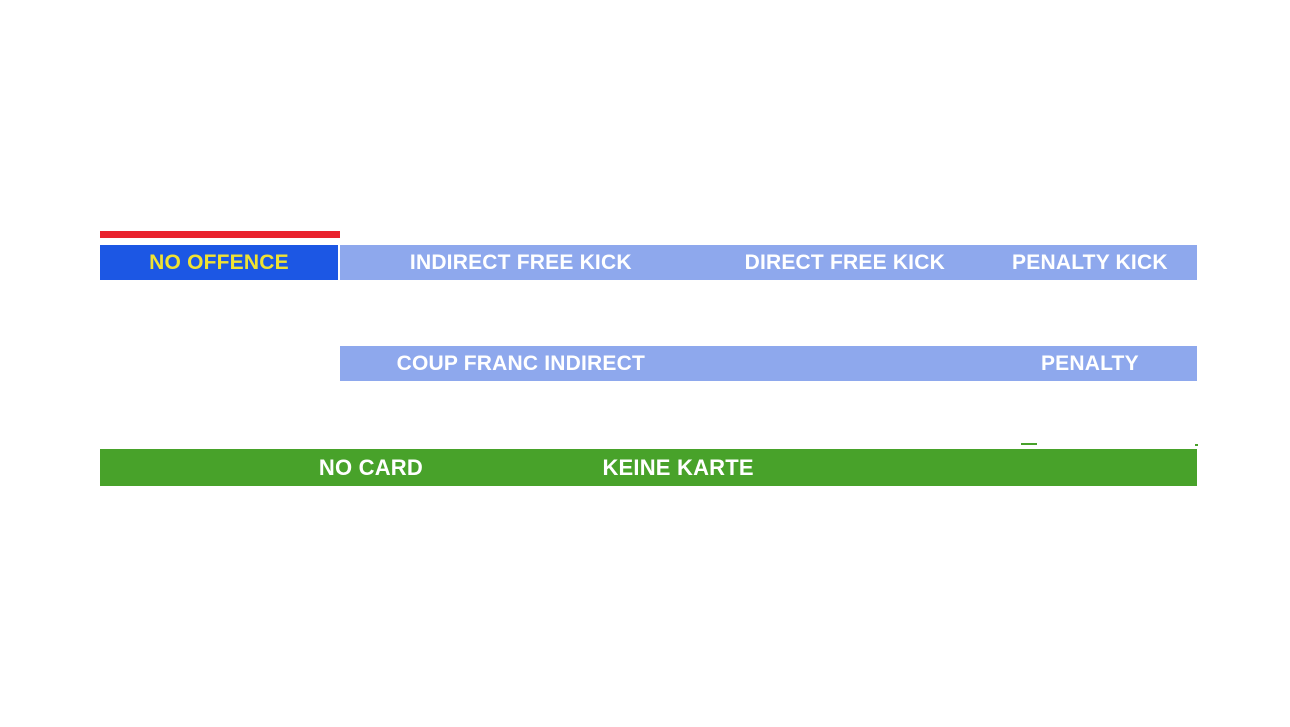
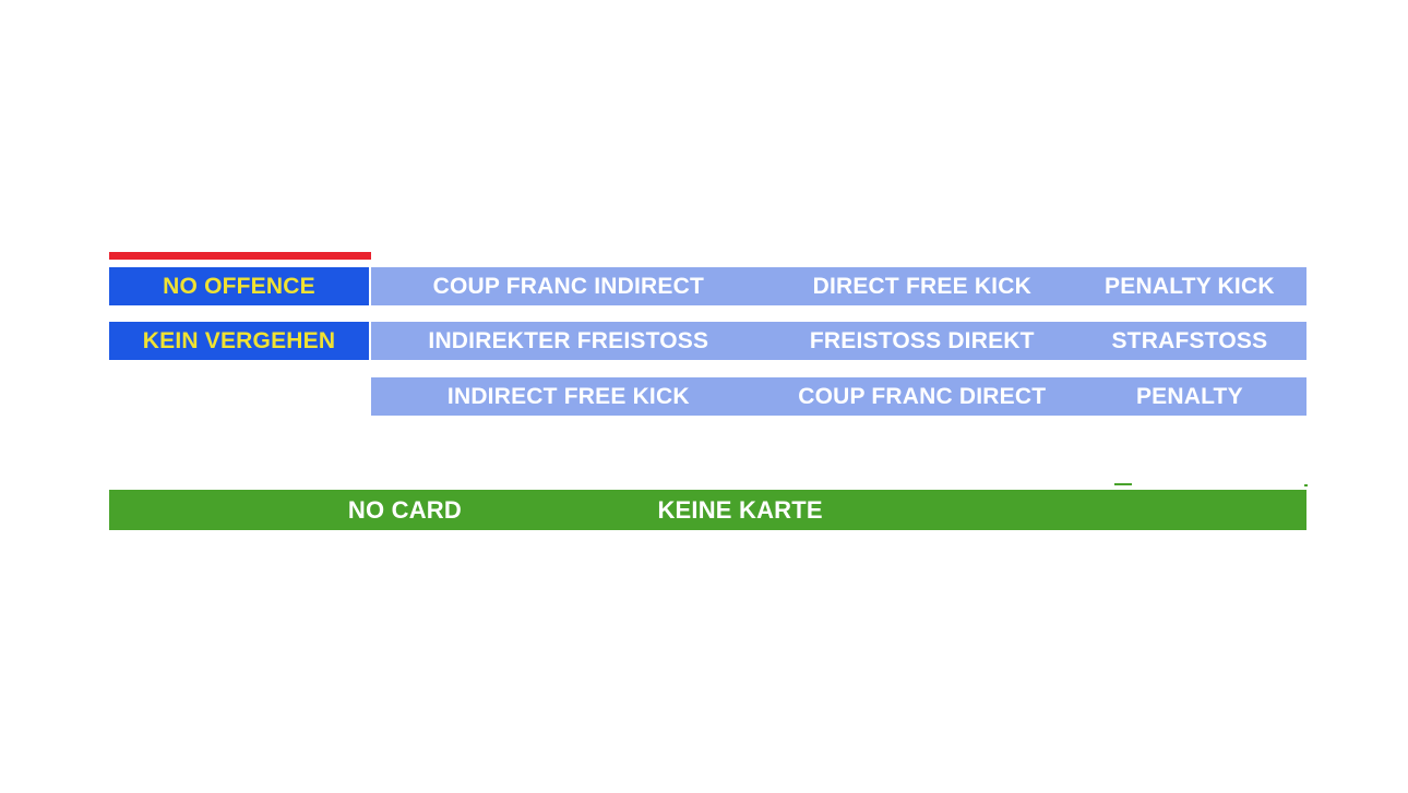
  NO OFFENCE
- INDIRECT FREE KICK
+ COUP FRANC INDIRECT
  DIRECT FREE KICK
  PENALTY KICK
+ KEIN VERGEHEN
+ INDIREKTER FREISTOSS
+ FREISTOSS DIREKT
+ STRAFSTOSS
- COUP FRANC INDIRECT
+ INDIRECT FREE KICK
+ COUP FRANC DIRECT
  PENALTY
  NO CARD
  KEINE KARTE
